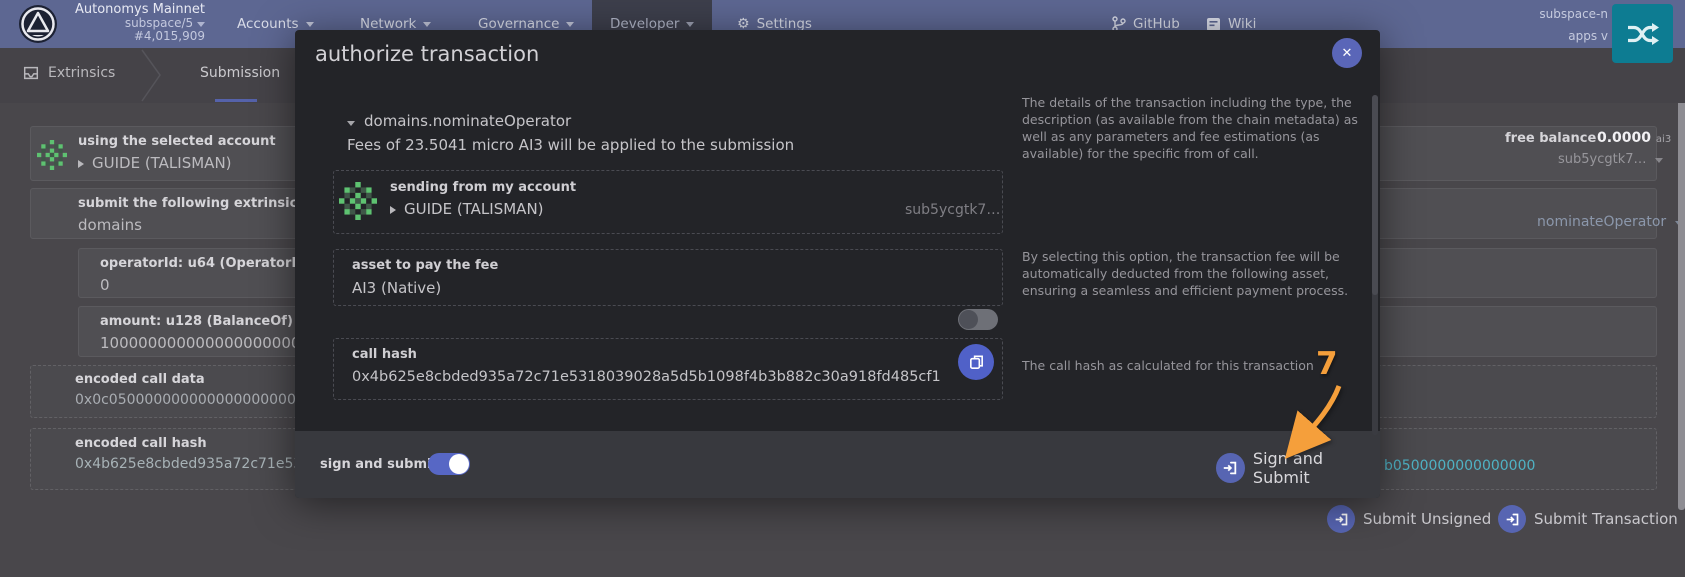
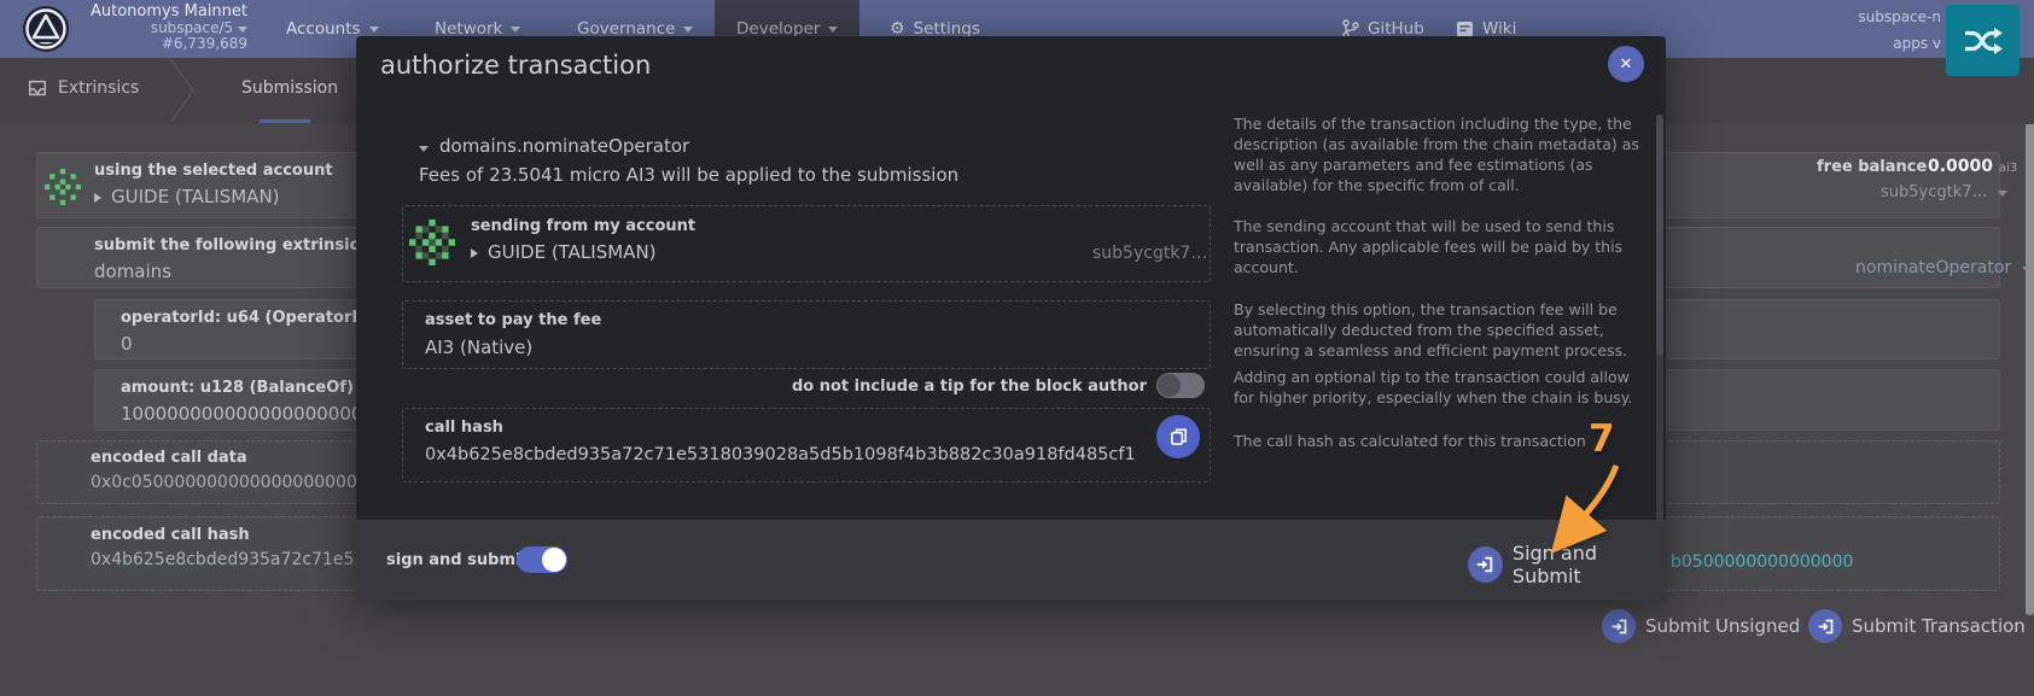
  Extrinsics
  Submission
  using the selected account
  GUIDE (TALISMAN)
  free balance
  0.0000 ai3
  sub5ycgtk7…
  submit the following extrinsic
  domains
  nominateOperator
  operatorId: u64 (OperatorI
  0
  amount: u128 (BalanceOf)
  10000000000000000000
  encoded call data
  0x0c050000000000000000000
  encoded call hash
  0x4b625e8cbded935a72c71e5
  b0500000000000000
  Submit Unsigned
  Submit Transaction
  Autonomys Mainnet
  subspace/5
- #4,015,909
+ #6,739,689
  Accounts
  Network
  Governance
  Developer
  ⚙
  Settings
  GitHub
  Wiki
  subspace-n
  apps v
  authorize transaction
  ✕
  domains.nominateOperator
  Fees of 23.5041 micro AI3 will be applied to the submission
  The details of the transaction including the type, the description (as available from the chain metadata) as well as any parameters and fee estimations (as available) for the specific from of call.
  sending from my account
  GUIDE (TALISMAN)
  sub5ycgtk7…
+ The sending account that will be used to send this transaction. Any applicable fees will be paid by this account.
  asset to pay the fee
  AI3 (Native)
- By selecting this option, the transaction fee will be automatically deducted from the following asset, ensuring a seamless and efficient payment process.
+ By selecting this option, the transaction fee will be automatically deducted from the specified asset, ensuring a seamless and efficient payment process.
+ do not include a tip for the block author
+ Adding an optional tip to the transaction could allow for higher priority, especially when the chain is busy.
  call hash
  0x4b625e8cbded935a72c71e5318039028a5d5b1098f4b3b882c30a918fd485cf1
  The call hash as calculated for this transaction
  sign and subm
  Sign and Submit
  7
